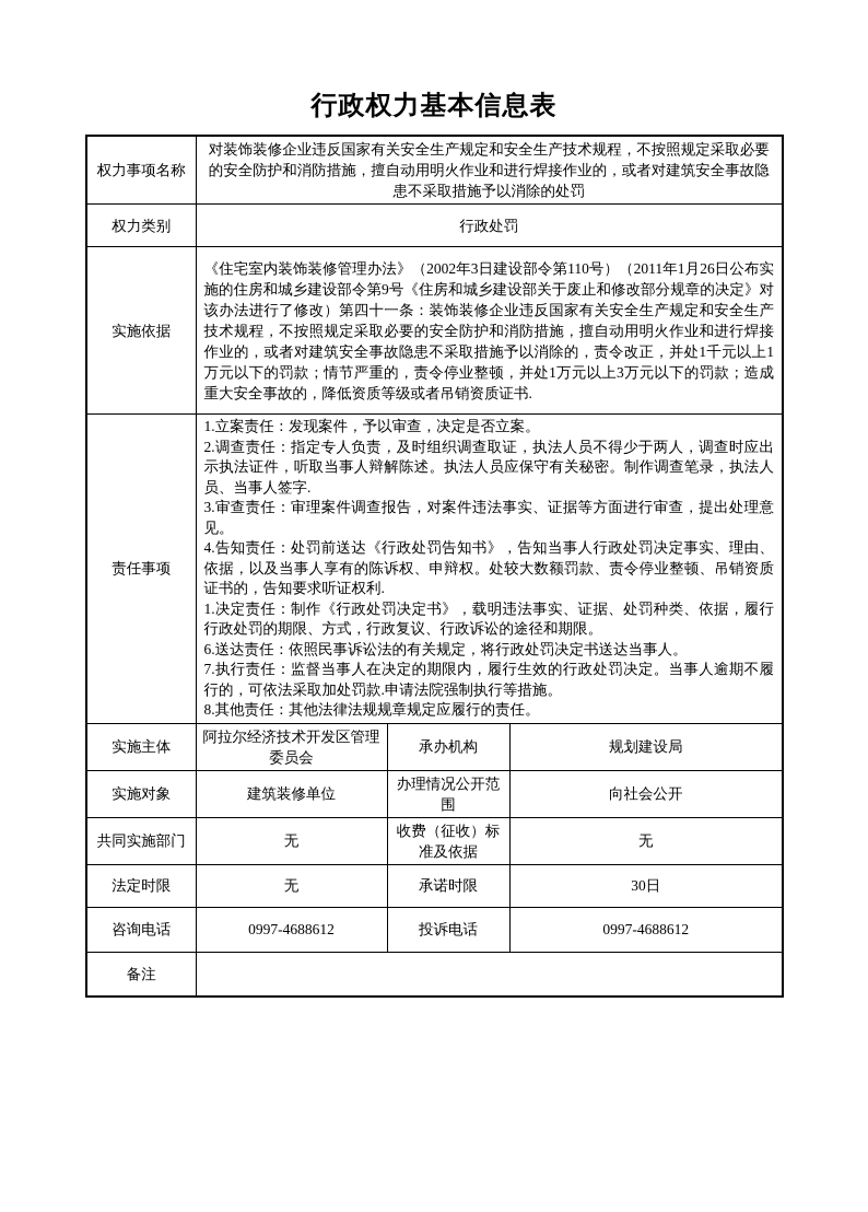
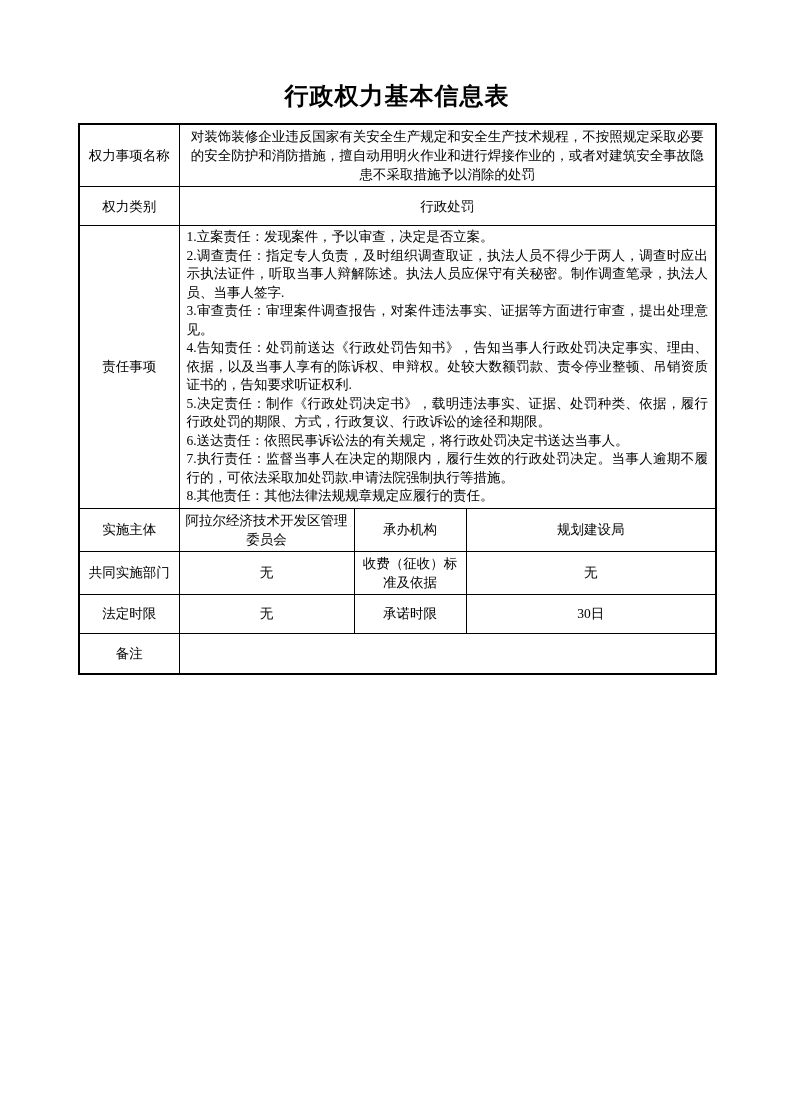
  行政权力基本信息表
  权力事项名称	对装饰装修企业违反国家有关安全生产规定和安全生产技术规程，不按照规定采取必要的安全防护和消防措施，擅自动用明火作业和进行焊接作业的，或者对建筑安全事故隐患不采取措施予以消除的处罚
  权力类别	行政处罚
- 实施依据	《住宅室内装饰装修管理办法》（2002年3日建设部令第110号）（2011年1月26日公布实施的住房和城乡建设部令第9号《住房和城乡建设部关于废止和修改部分规章的决定》对该办法进行了修改）第四十一条：装饰装修企业违反国家有关安全生产规定和安全生产技术规程，不按照规定采取必要的安全防护和消防措施，擅自动用明火作业和进行焊接作业的，或者对建筑安全事故隐患不采取措施予以消除的，责令改正，并处1千元以上1万元以下的罚款；情节严重的，责令停业整顿，并处1万元以上3万元以下的罚款；造成重大安全事故的，降低资质等级或者吊销资质证书.
- 责任事项	1.立案责任：发现案件，予以审查，决定是否立案。 2.调查责任：指定专人负责，及时组织调查取证，执法人员不得少于两人，调查时应出示执法证件，听取当事人辩解陈述。执法人员应保守有关秘密。制作调查笔录，执法人员、当事人签字. 3.审查责任：审理案件调查报告，对案件违法事实、证据等方面进行审查，提出处理意见。 4.告知责任：处罚前送达《行政处罚告知书》，告知当事人行政处罚决定事实、理由、依据，以及当事人享有的陈诉权、申辩权。处较大数额罚款、责令停业整顿、吊销资质证书的，告知要求听证权利. 1.决定责任：制作《行政处罚决定书》，载明违法事实、证据、处罚种类、依据，履行行政处罚的期限、方式，行政复议、行政诉讼的途径和期限。 6.送达责任：依照民事诉讼法的有关规定，将行政处罚决定书送达当事人。 7.执行责任：监督当事人在决定的期限内，履行生效的行政处罚决定。当事人逾期不履行的，可依法采取加处罚款.申请法院强制执行等措施。 8.其他责任：其他法律法规规章规定应履行的责任。
+ 责任事项	1.立案责任：发现案件，予以审查，决定是否立案。 2.调查责任：指定专人负责，及时组织调查取证，执法人员不得少于两人，调查时应出示执法证件，听取当事人辩解陈述。执法人员应保守有关秘密。制作调查笔录，执法人员、当事人签字. 3.审查责任：审理案件调查报告，对案件违法事实、证据等方面进行审查，提出处理意见。 4.告知责任：处罚前送达《行政处罚告知书》，告知当事人行政处罚决定事实、理由、依据，以及当事人享有的陈诉权、申辩权。处较大数额罚款、责令停业整顿、吊销资质证书的，告知要求听证权利. 5.决定责任：制作《行政处罚决定书》，载明违法事实、证据、处罚种类、依据，履行行政处罚的期限、方式，行政复议、行政诉讼的途径和期限。 6.送达责任：依照民事诉讼法的有关规定，将行政处罚决定书送达当事人。 7.执行责任：监督当事人在决定的期限内，履行生效的行政处罚决定。当事人逾期不履行的，可依法采取加处罚款.申请法院强制执行等措施。 8.其他责任：其他法律法规规章规定应履行的责任。
  实施主体	阿拉尔经济技术开发区管理委员会	承办机构	规划建设局
- 实施对象	建筑装修单位	办理情况公开范围	向社会公开
  共同实施部门	无	收费（征收）标准及依据	无
  法定时限	无	承诺时限	30日
- 咨询电话	0997-4688612	投诉电话	0997-4688612
  备注
